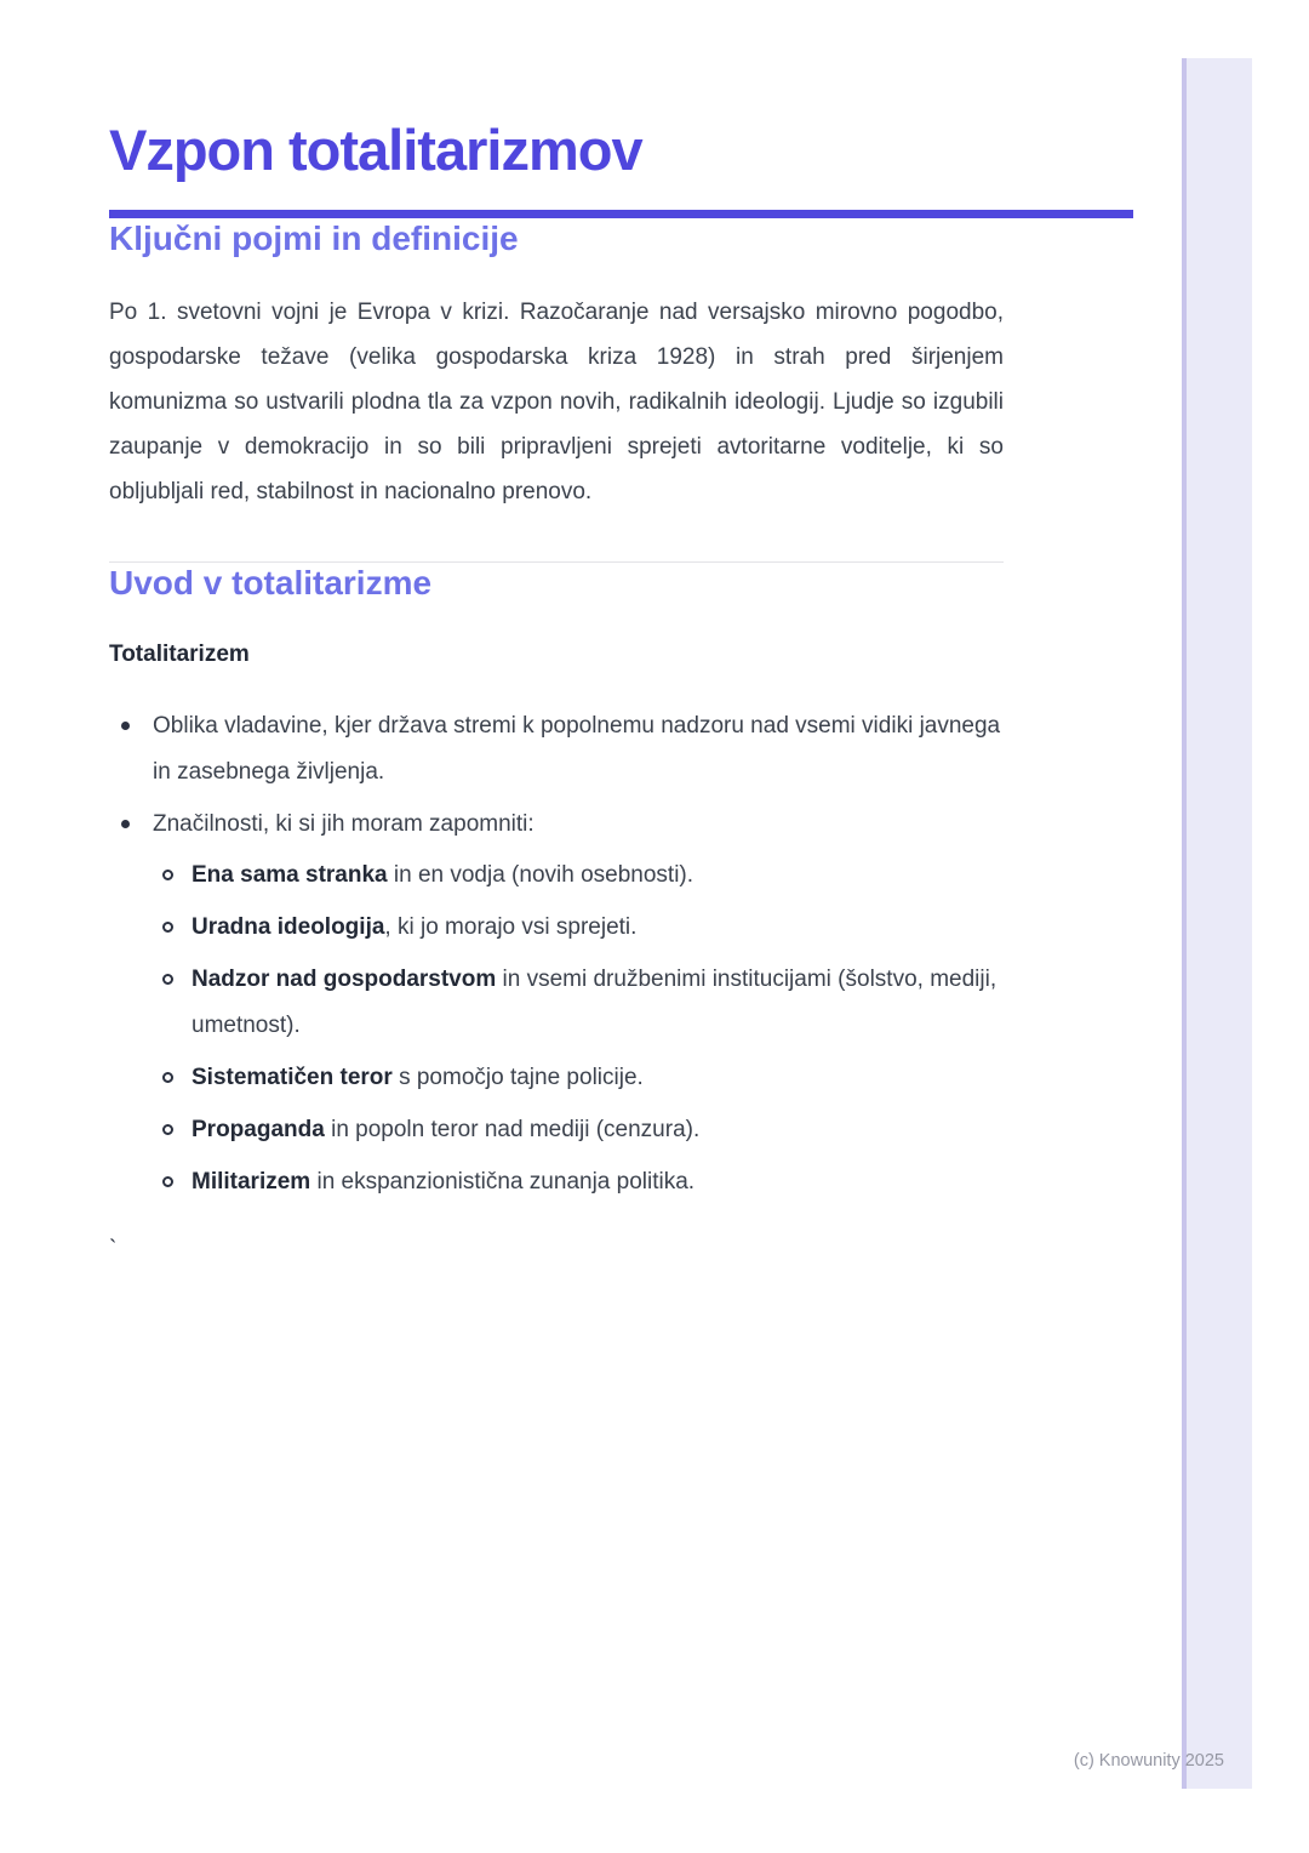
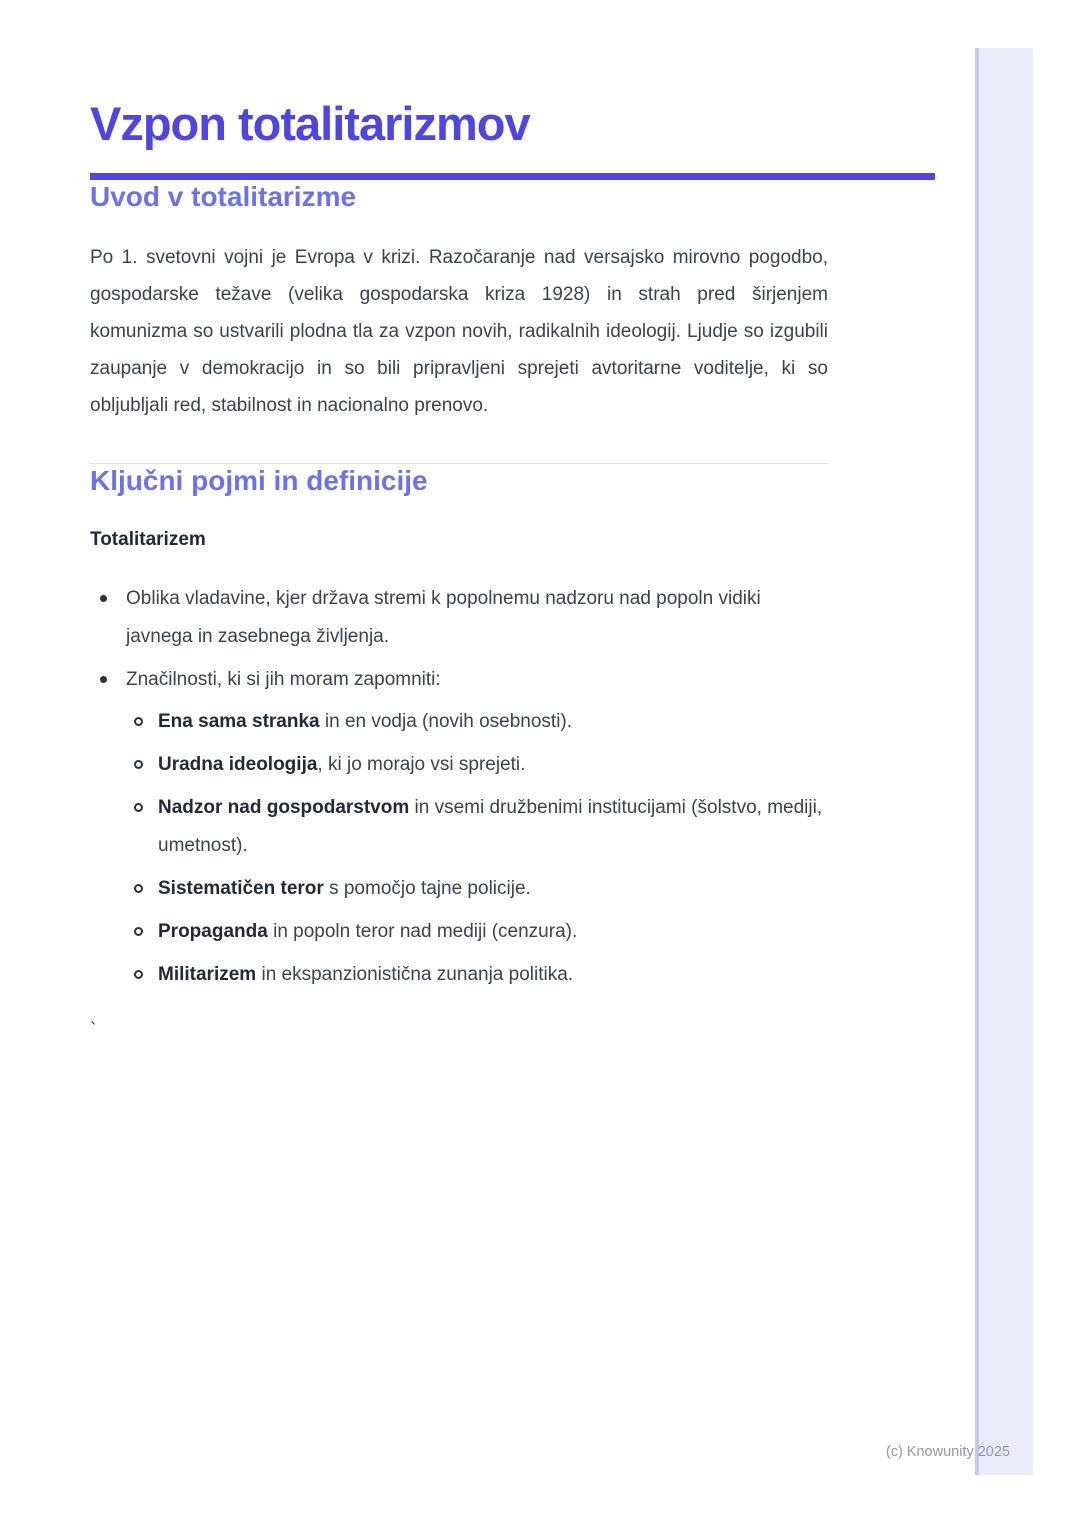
  Vzpon totalitarizmov
- Ključni pojmi in definicije
+ Uvod v totalitarizme
  Po 1. svetovni vojni je Evropa v krizi. Razočaranje nad versajsko mirovno pogodbo, gospodarske težave (velika gospodarska kriza 1928) in strah pred širjenjem komunizma so ustvarili plodna tla za vzpon novih, radikalnih ideologij. Ljudje so izgubili zaupanje v demokracijo in so bili pripravljeni sprejeti avtoritarne voditelje, ki so obljubljali red, stabilnost in nacionalno prenovo.
- Uvod v totalitarizme
+ Ključni pojmi in definicije
  Totalitarizem
- Oblika vladavine, kjer država stremi k popolnemu nadzoru nad vsemi vidiki javnega in zasebnega življenja.
+ Oblika vladavine, kjer država stremi k popolnemu nadzoru nad popoln vidiki javnega in zasebnega življenja.
  Značilnosti, ki si jih moram zapomniti:
  Ena sama stranka in en vodja (novih osebnosti).
  Uradna ideologija, ki jo morajo vsi sprejeti.
  Nadzor nad gospodarstvom in vsemi družbenimi institucijami (šolstvo, mediji, umetnost).
  Sistematičen teror s pomočjo tajne policije.
  Propaganda in popoln teror nad mediji (cenzura).
  Militarizem in ekspanzionistična zunanja politika.
  `
  (c) Knowunity 2025
